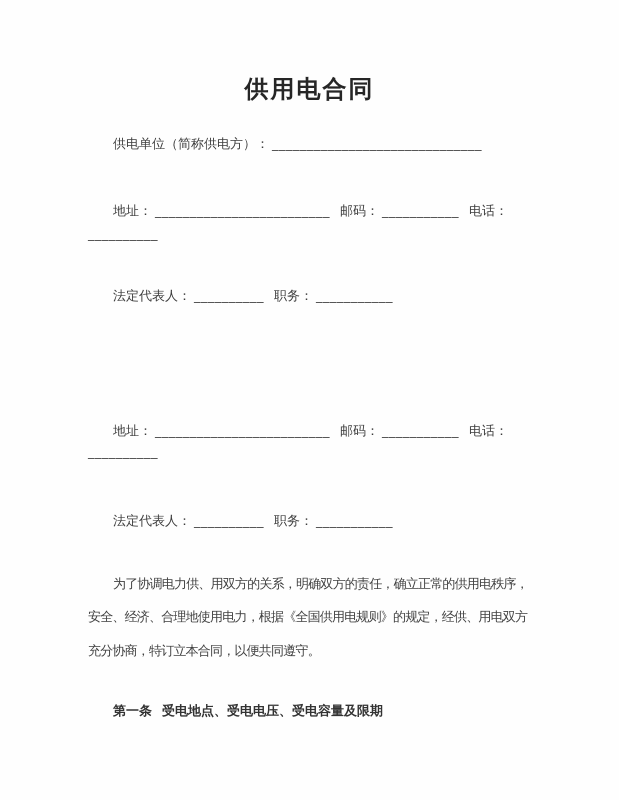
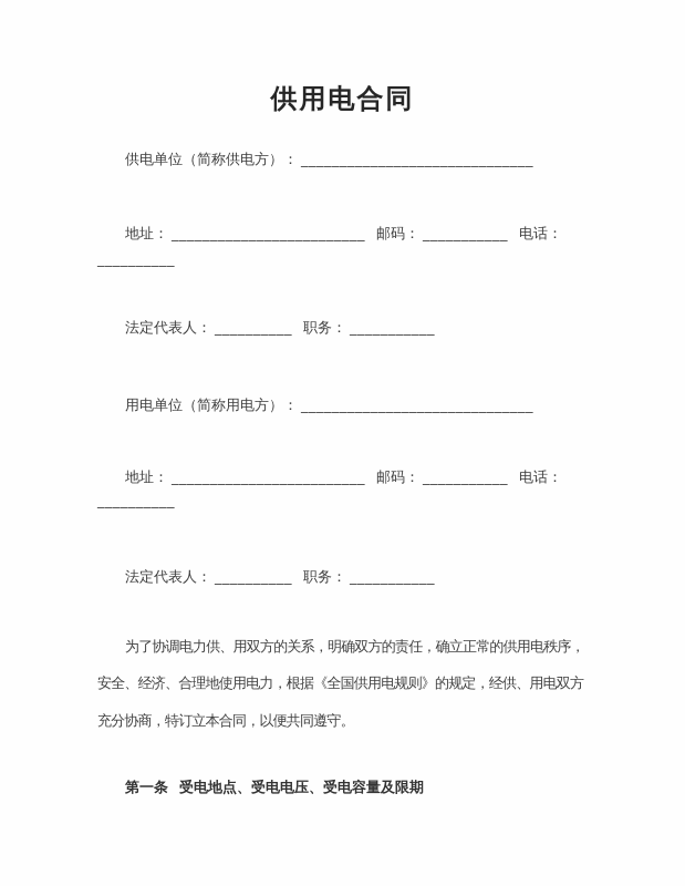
  供用电合同
  供电单位（简称供电方）： ______________________________
  地址： _________________________ 邮码： ___________ 电话：
  __________
  法定代表人： __________ 职务： ___________
+ 用电单位（简称用电方）： ______________________________
  地址： _________________________ 邮码： ___________ 电话：
  __________
  法定代表人： __________ 职务： ___________
  为了协调电力供、用双方的关系，明确双方的责任，确立正常的供用电秩序，
  安全、经济、合理地使用电力，根据《全国供用电规则》的规定，经供、用电双方
  充分协商，特订立本合同，以便共同遵守。
  第一条 受电地点、受电电压、受电容量及限期
